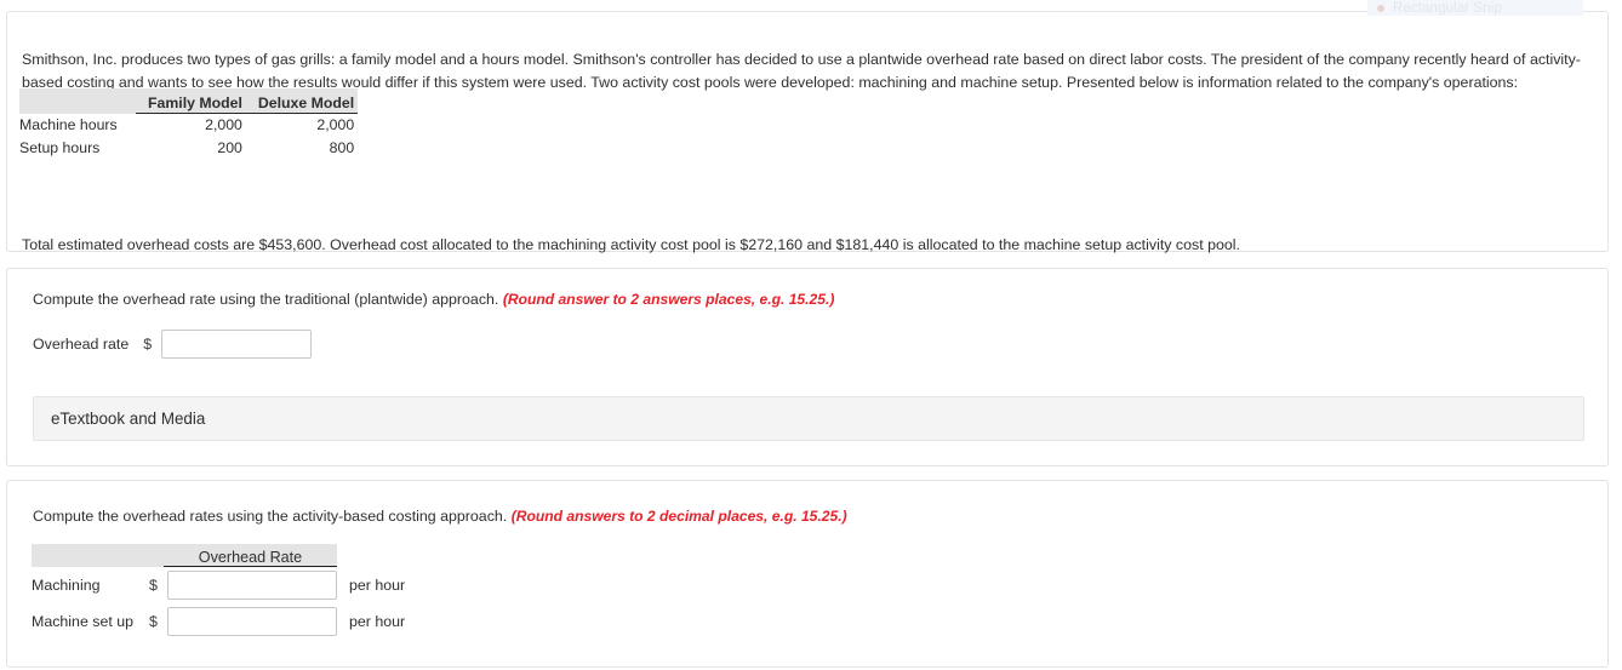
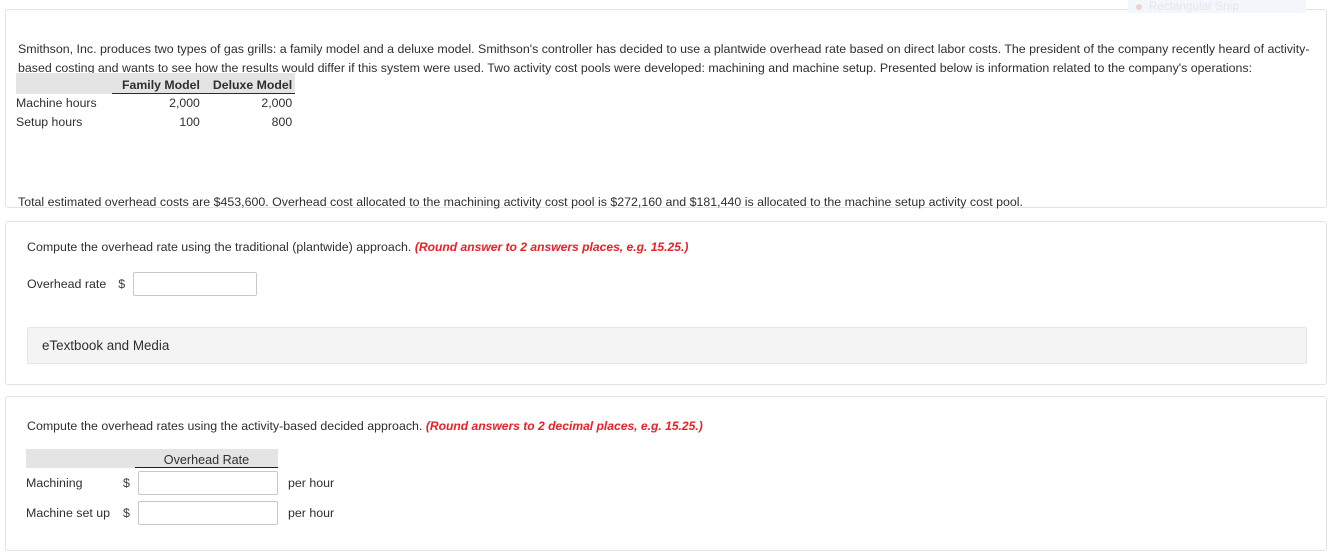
- Smithson, Inc. produces two types of gas grills: a family model and a hours model. Smithson's controller has decided to use a plantwide overhead rate based on direct labor costs. The president of the company recently heard of activity-based costing and wants to see how the results would differ if this system were used. Two activity cost pools were developed: machining and machine setup. Presented below is information related to the company's operations:
+ Smithson, Inc. produces two types of gas grills: a family model and a deluxe model. Smithson's controller has decided to use a plantwide overhead rate based on direct labor costs. The president of the company recently heard of activity-based costing and wants to see how the results would differ if this system were used. Two activity cost pools were developed: machining and machine setup. Presented below is information related to the company's operations:
  	Family Model	Deluxe Model
  Machine hours	2,000	2,000
- Setup hours	200	800
+ Setup hours	100	800
  Total estimated overhead costs are $453,600. Overhead cost allocated to the machining activity cost pool is $272,160 and $181,440 is allocated to the machine setup activity cost pool.
  Compute the overhead rate using the traditional (plantwide) approach. (Round answer to 2 answers places, e.g. 15.25.)
  Overhead rate
  $
  eTextbook and Media
- Compute the overhead rates using the activity-based costing approach. (Round answers to 2 decimal places, e.g. 15.25.)
+ Compute the overhead rates using the activity-based decided approach. (Round answers to 2 decimal places, e.g. 15.25.)
  		Overhead Rate
  Machining	$		per hour
  Machine set up	$		per hour
